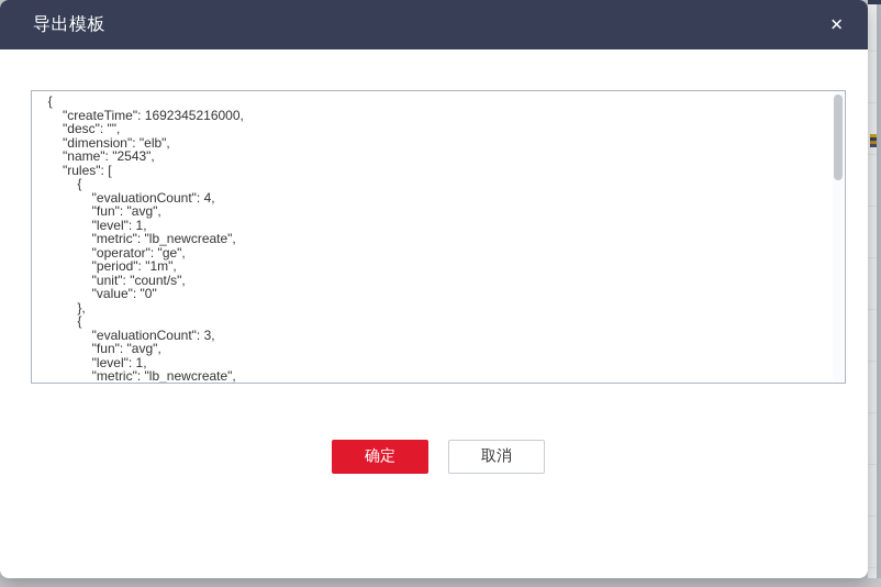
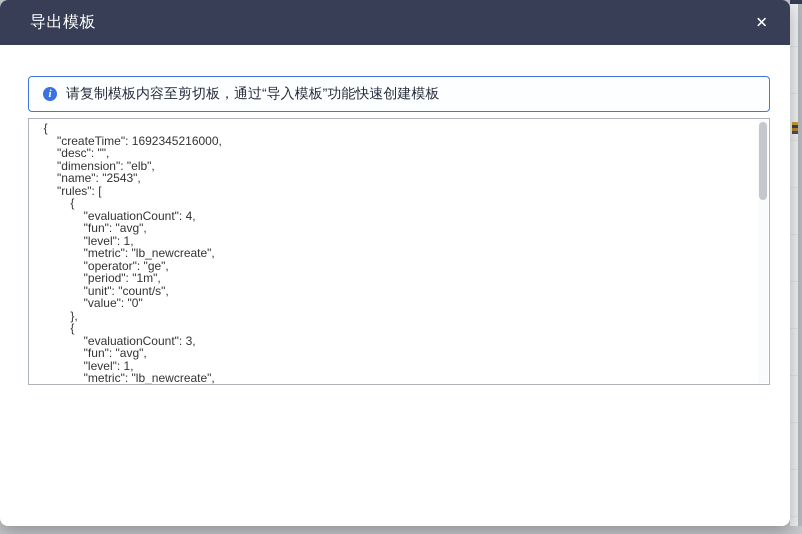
  导出模板
  ✕
+ i
+ 请复制模板内容至剪切板，通过“导入模板”功能快速创建模板
  {
  "createTime": 1692345216000,
  "desc": "",
  "dimension": "elb",
  "name": "2543",
  "rules": [
  {
  "evaluationCount": 4,
  "fun": "avg",
  "level": 1,
  "metric": "lb_newcreate",
  "operator": "ge",
  "period": "1m",
  "unit": "count/s",
  "value": "0"
  },
  {
  "evaluationCount": 3,
  "fun": "avg",
  "level": 1,
  "metric": "lb_newcreate",
- 确定
- 取消
